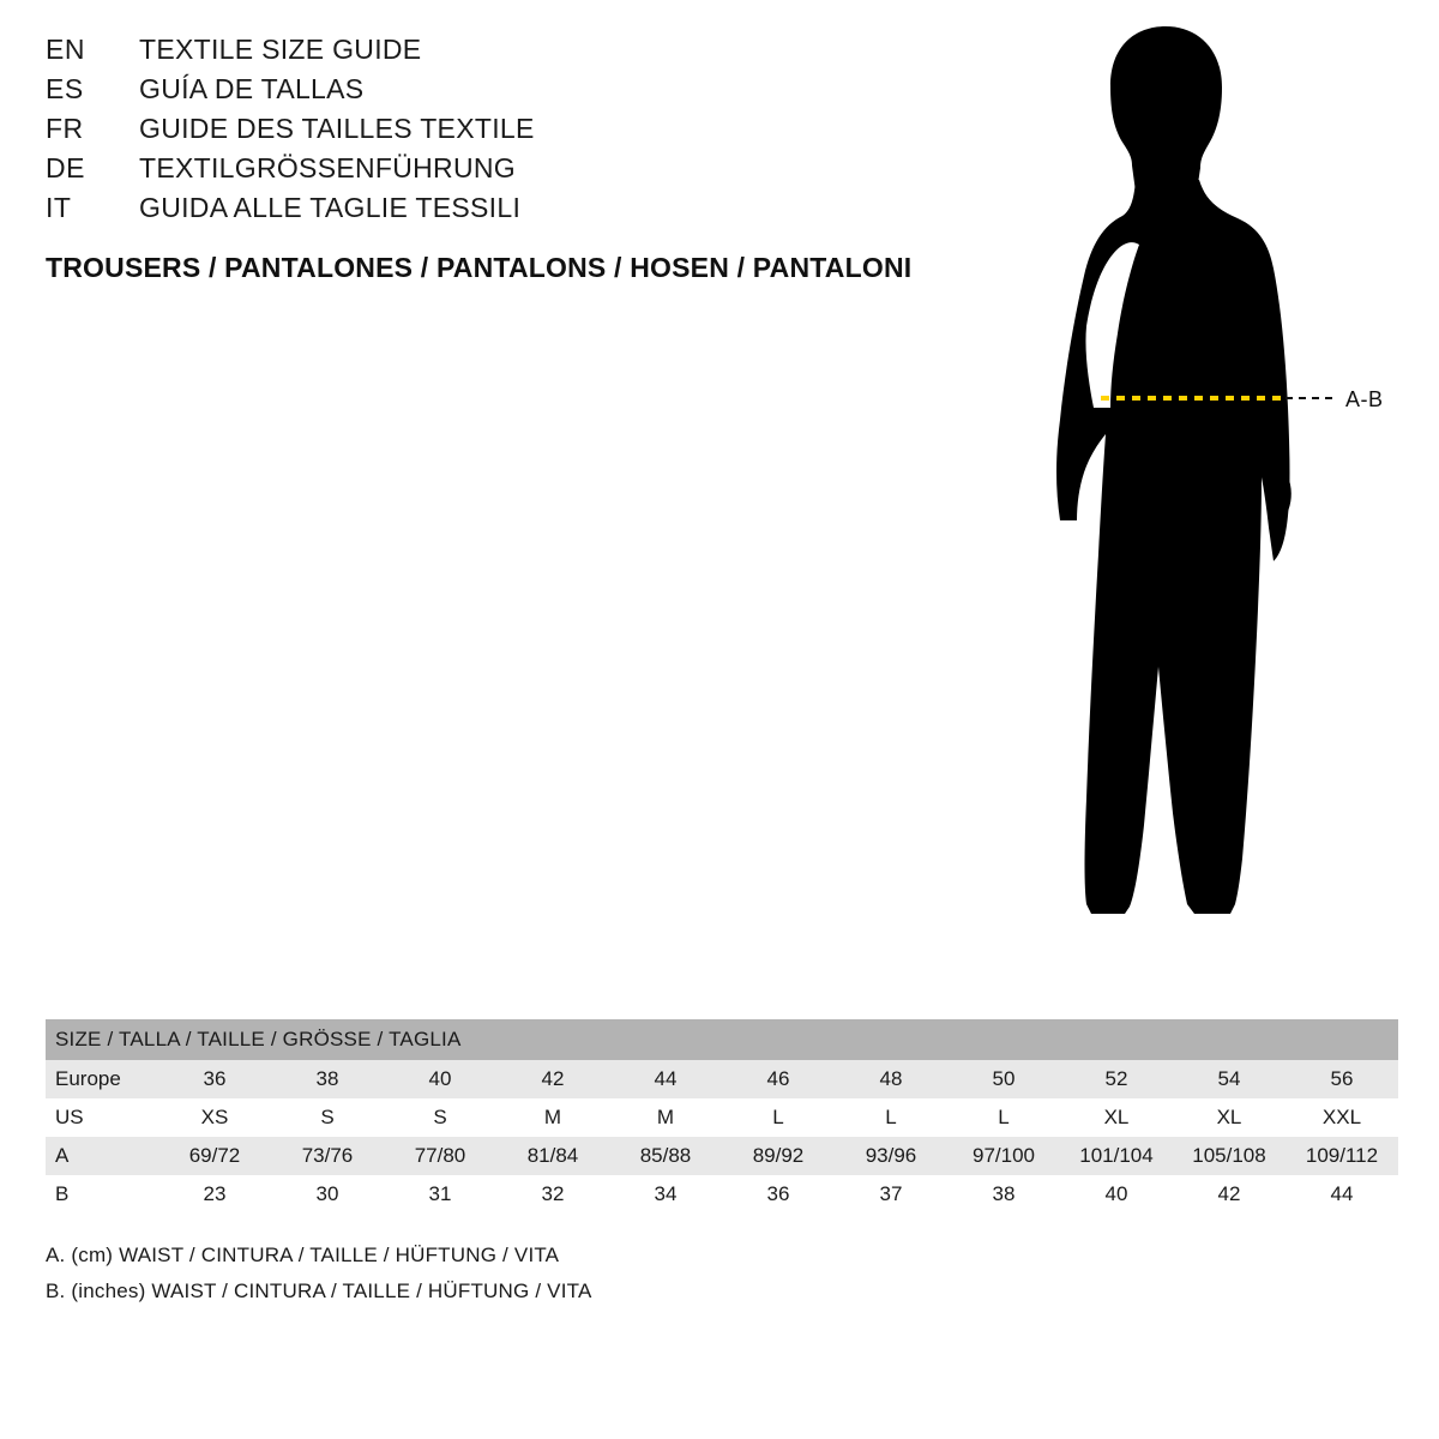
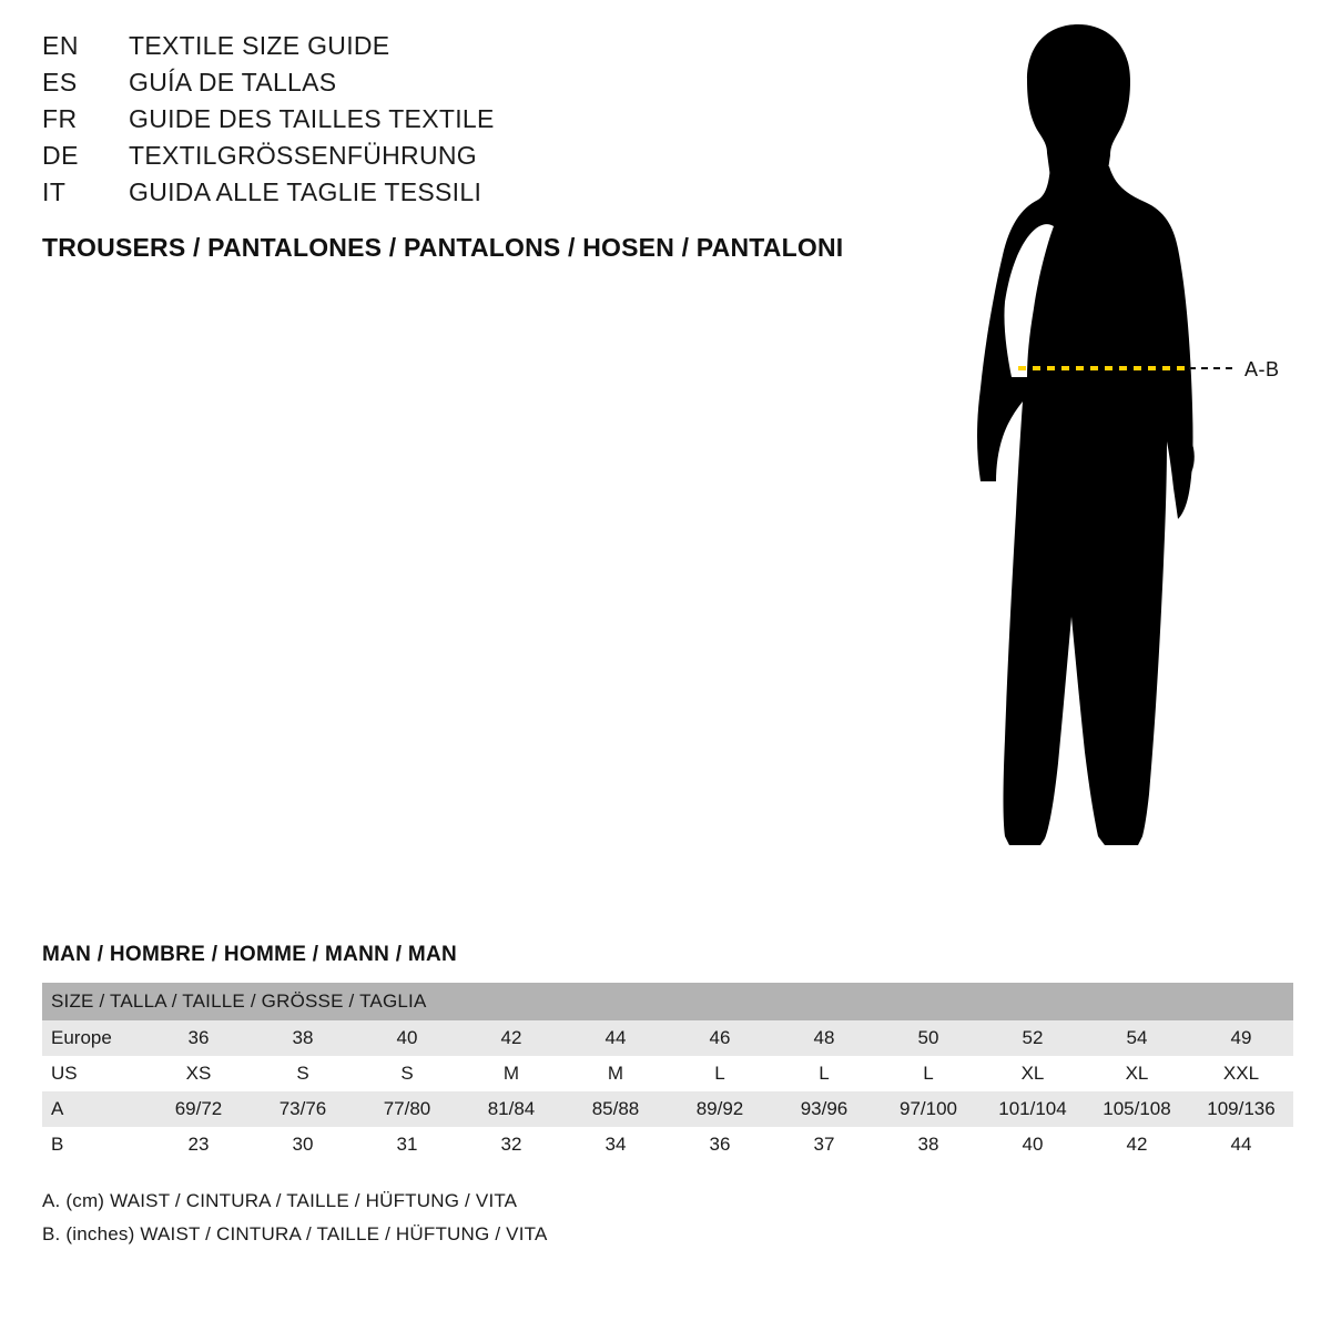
  EN
  TEXTILE SIZE GUIDE
  ES
  GUÍA DE TALLAS
  FR
  GUIDE DES TAILLES TEXTILE
  DE
  TEXTILGRÖSSENFÜHRUNG
  IT
  GUIDA ALLE TAGLIE TESSILI
  TROUSERS / PANTALONES / PANTALONS / HOSEN / PANTALONI
  A-B
+ MAN / HOMBRE / HOMME / MANN / MAN
  SIZE / TALLA / TAILLE / GRÖSSE / TAGLIA
- Europe	36	38	40	42	44	46	48	50	52	54	56
+ Europe	36	38	40	42	44	46	48	50	52	54	49
  US	XS	S	S	M	M	L	L	L	XL	XL	XXL
- A	69/72	73/76	77/80	81/84	85/88	89/92	93/96	97/100	101/104	105/108	109/112
+ A	69/72	73/76	77/80	81/84	85/88	89/92	93/96	97/100	101/104	105/108	109/136
  B	23	30	31	32	34	36	37	38	40	42	44
  A. (cm) WAIST / CINTURA / TAILLE / HÜFTUNG / VITA
  B. (inches) WAIST / CINTURA / TAILLE / HÜFTUNG / VITA
